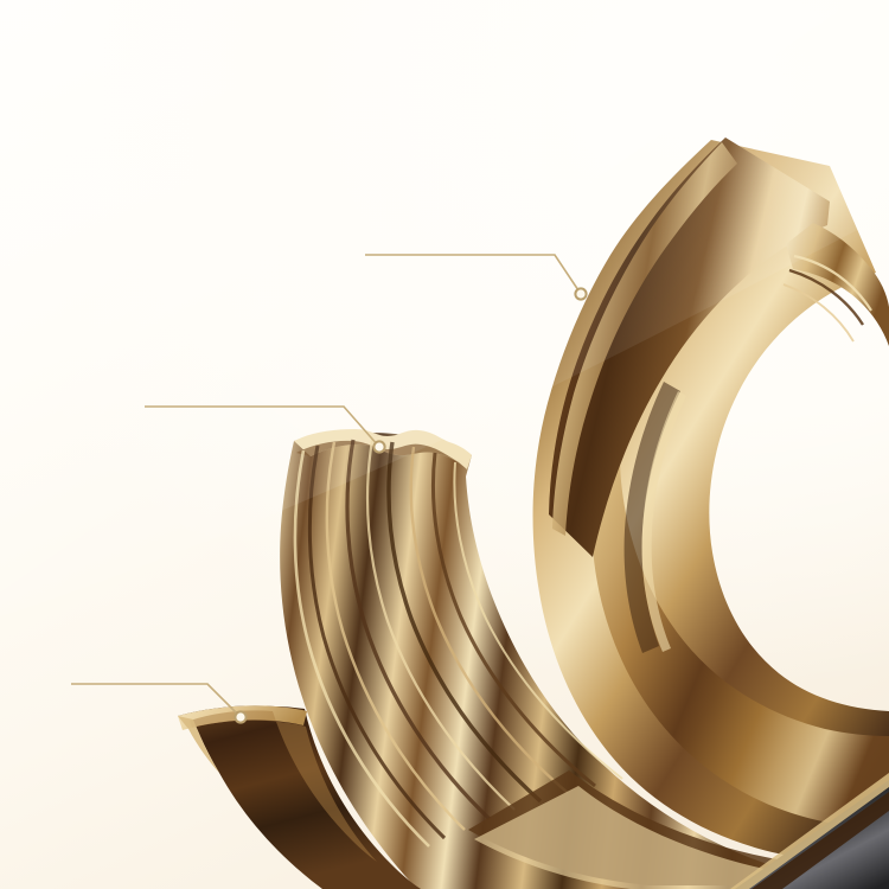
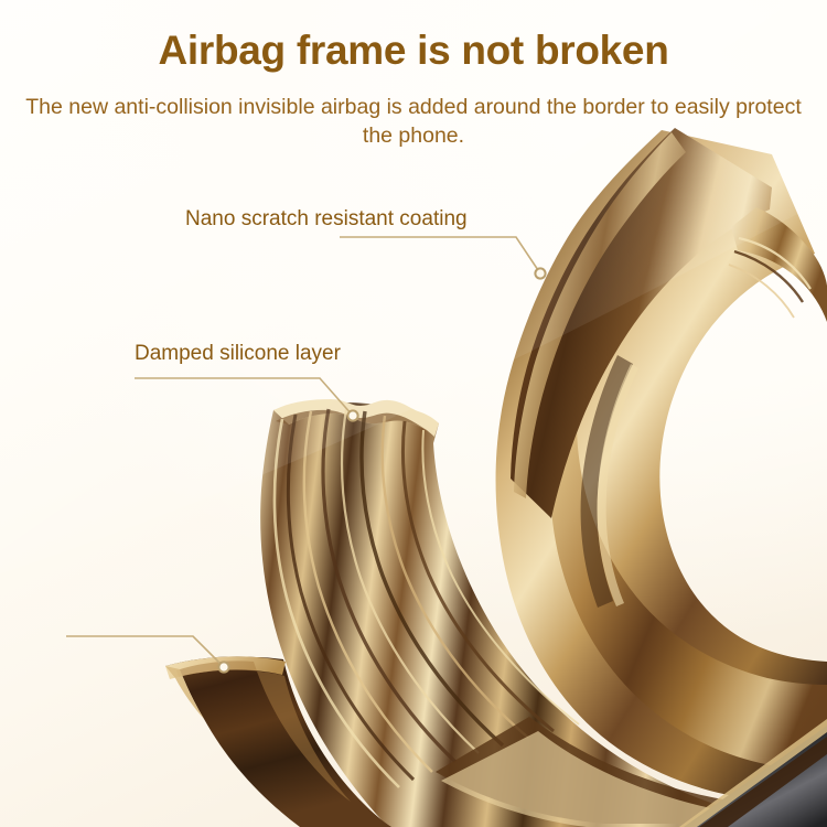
+ Airbag frame is not broken
+ The new anti-collision invisible airbag is added around the border to easily protect the phone.
+ Nano scratch resistant coating
+ Damped silicone layer
